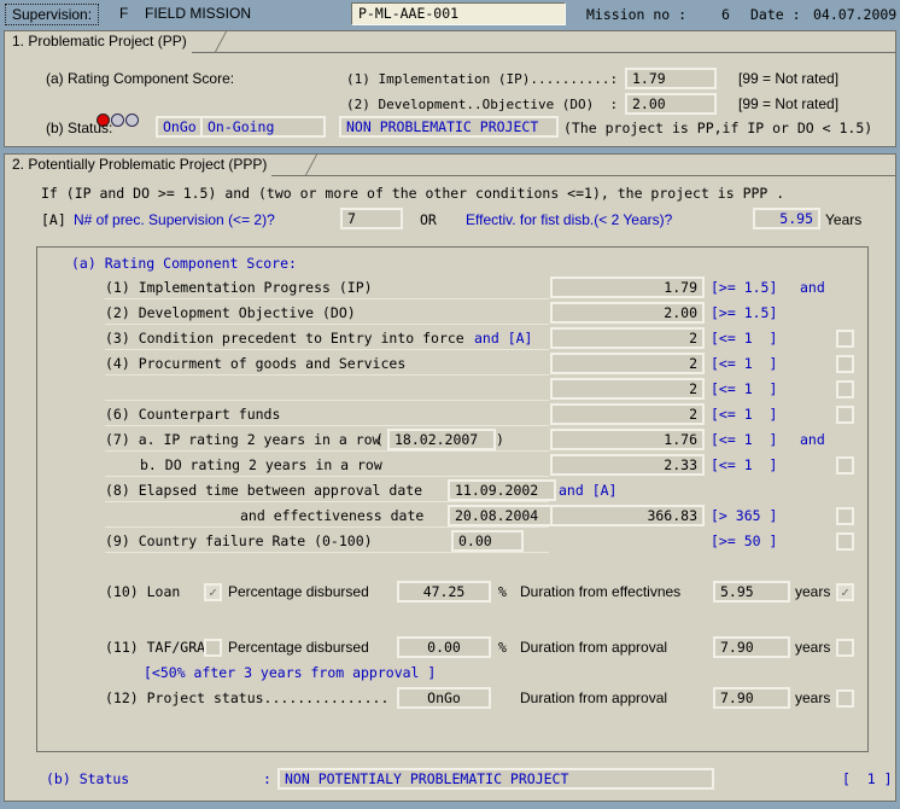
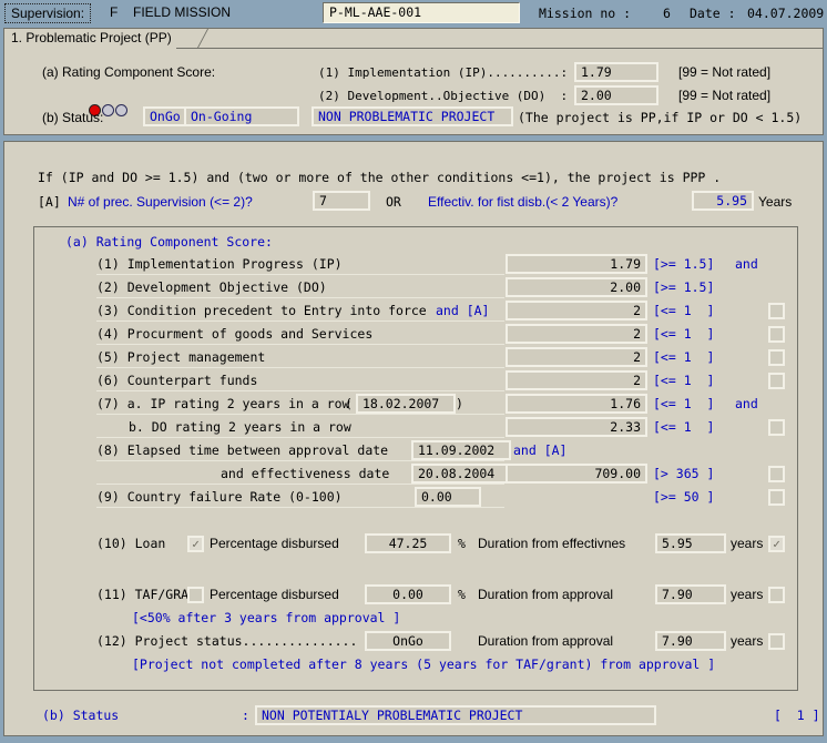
  Supervision:
  F
  FIELD MISSION
  P-ML-AAE-001
  Mission no :
  6
  Date :
  04.07.2009
  1. Problematic Project (PP)
  (a) Rating Component Score:
  (1) Implementation (IP)..........:
  1.79
  [99 = Not rated]
  (2) Development..Objective (DO) :
  2.00
  [99 = Not rated]
  (b) Status:
  OnGo
  On-Going
  NON PROBLEMATIC PROJECT
  (The project is PP,if IP or DO < 1.5)
- 2. Potentially Problematic Project (PPP)
  If (IP and DO >= 1.5) and (two or more of the other conditions <=1), the project is PPP .
  [A]
  N# of prec. Supervision (<= 2)?
  7
  OR
  Effectiv. for fist disb.(< 2 Years)?
  5.95
  Years
  (a) Rating Component Score:
  (1) Implementation Progress (IP)
  1.79
  [>= 1.5]
  and
  (2) Development Objective (DO)
  2.00
  [>= 1.5]
  (3) Condition precedent to Entry into force
  and [A]
  2
  [<= 1 ]
  (4) Procurment of goods and Services
  2
  [<= 1 ]
+ (5) Project management
  2
  [<= 1 ]
  (6) Counterpart funds
  2
  [<= 1 ]
  (7) a. IP rating 2 years in a row
  (
  18.02.2007
  )
  1.76
  [<= 1 ]
  and
  b. DO rating 2 years in a row
  2.33
  [<= 1 ]
  (8) Elapsed time between approval date
  11.09.2002
  and [A]
  and effectiveness date
  20.08.2004
- 366.83
+ 709.00
  [> 365 ]
  (9) Country failure Rate (0-100)
  0.00
  [>= 50 ]
  (10) Loan
  Percentage disbursed
  47.25
  %
  Duration from effectivnes
  5.95
  years
  (11) TAF/GRA
  Percentage disbursed
  0.00
  %
  Duration from approval
  7.90
  years
  [<50% after 3 years from approval ]
  (12) Project status...............
  OnGo
  Duration from approval
  7.90
  years
+ [Project not completed after 8 years (5 years for TAF/grant) from approval ]
  (b) Status
  :
  NON POTENTIALY PROBLEMATIC PROJECT
  [ 1 ]
